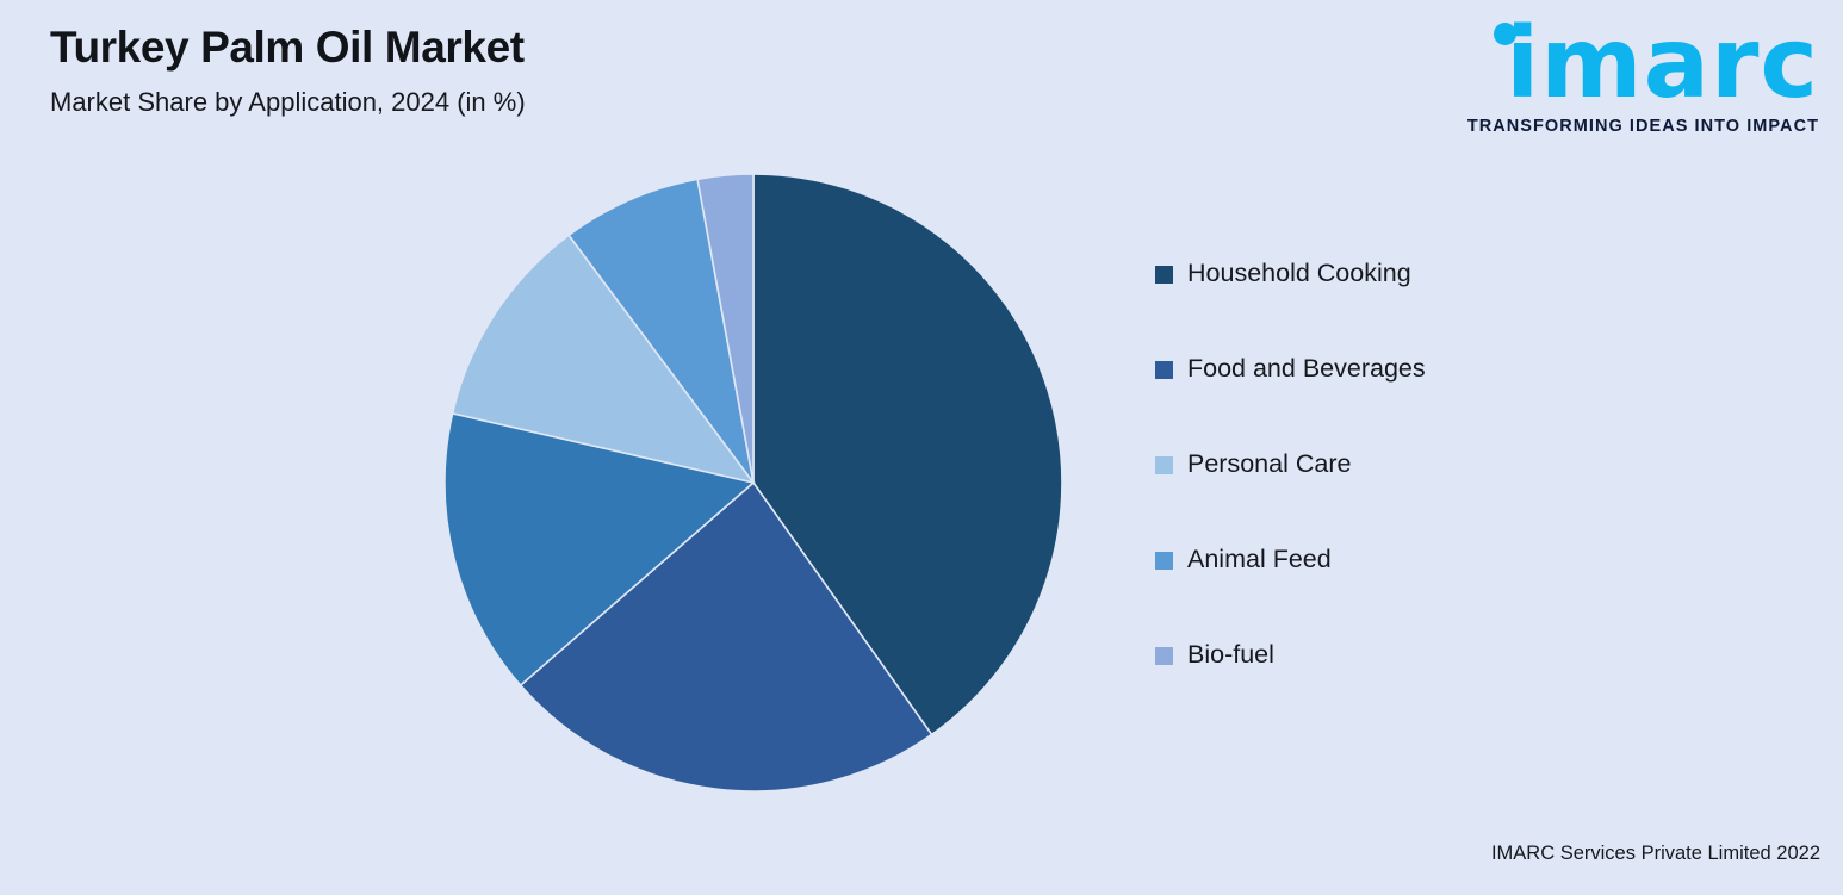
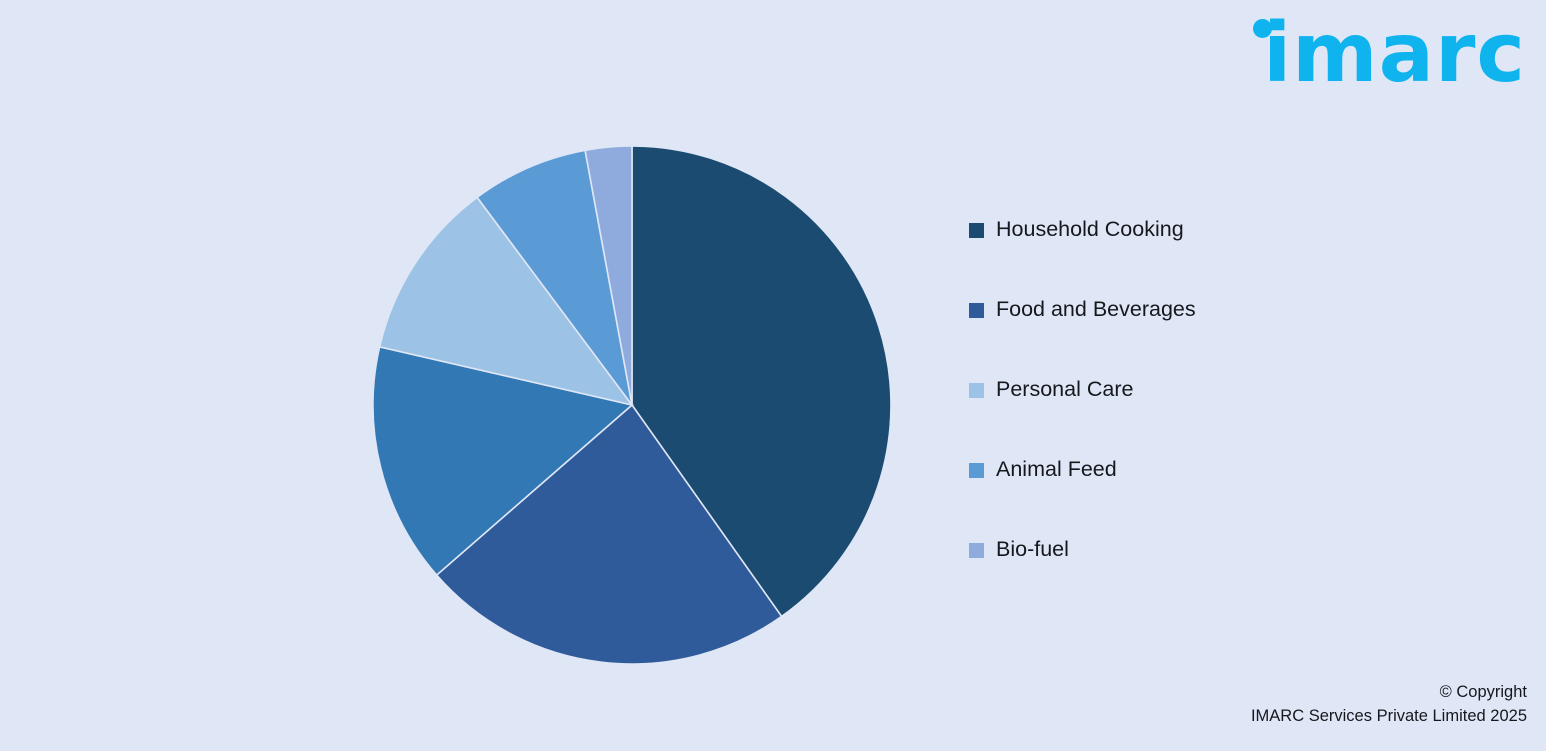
- Turkey Palm Oil Market
- Market Share by Application, 2024 (in %)
  imarc
- TRANSFORMING IDEAS INTO IMPACT
  Household Cooking
  Food and Beverages
  Personal Care
  Animal Feed
  Bio-fuel
+ © Copyright
- IMARC Services Private Limited 2022
+ IMARC Services Private Limited 2025
